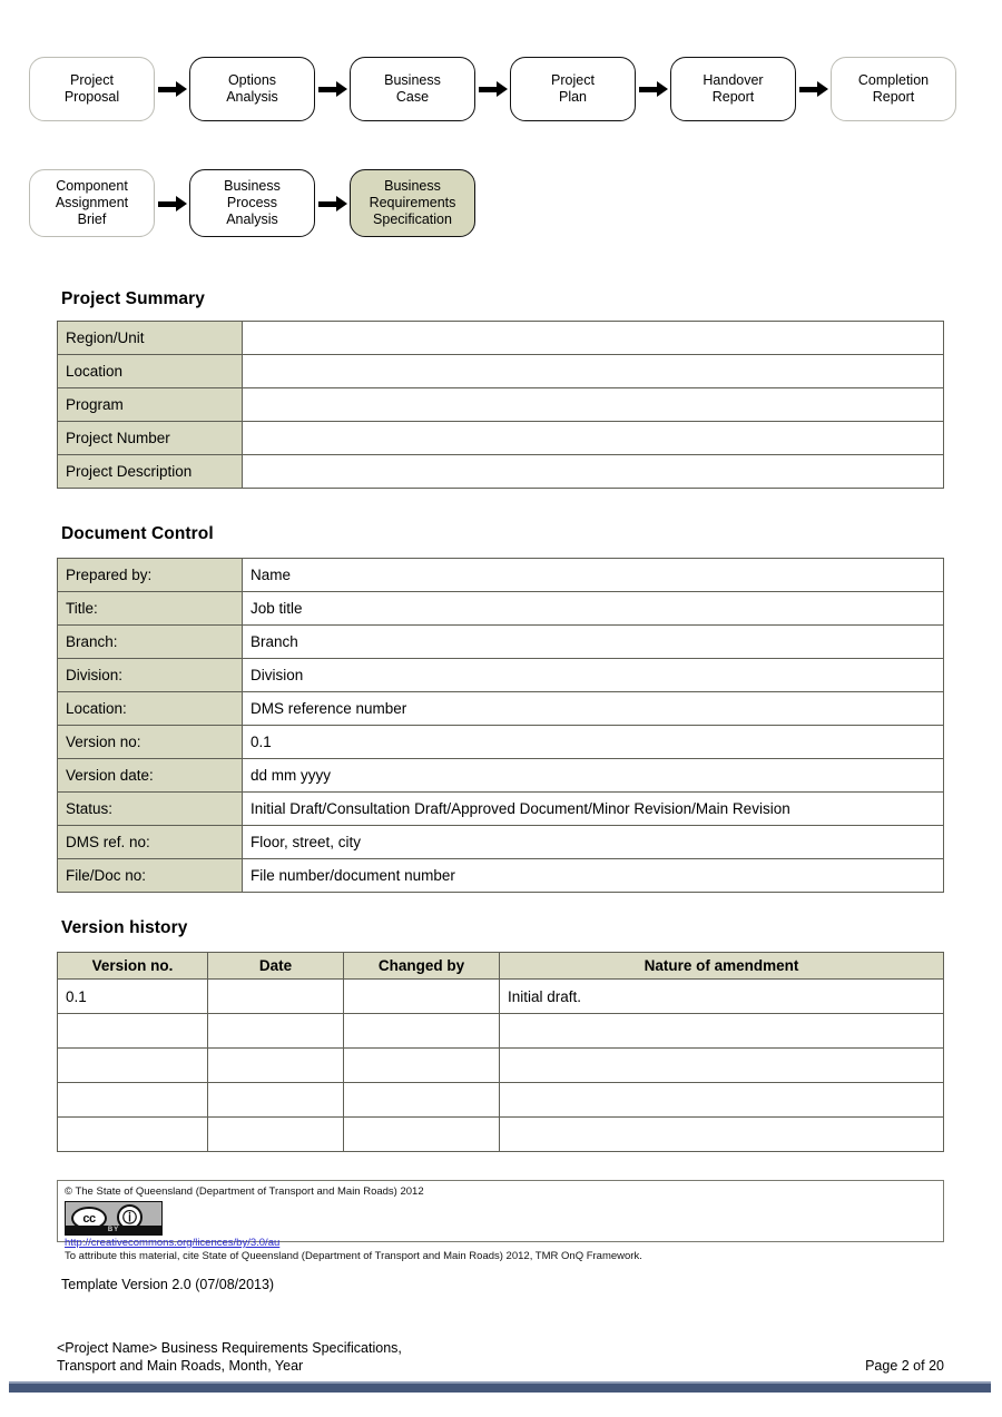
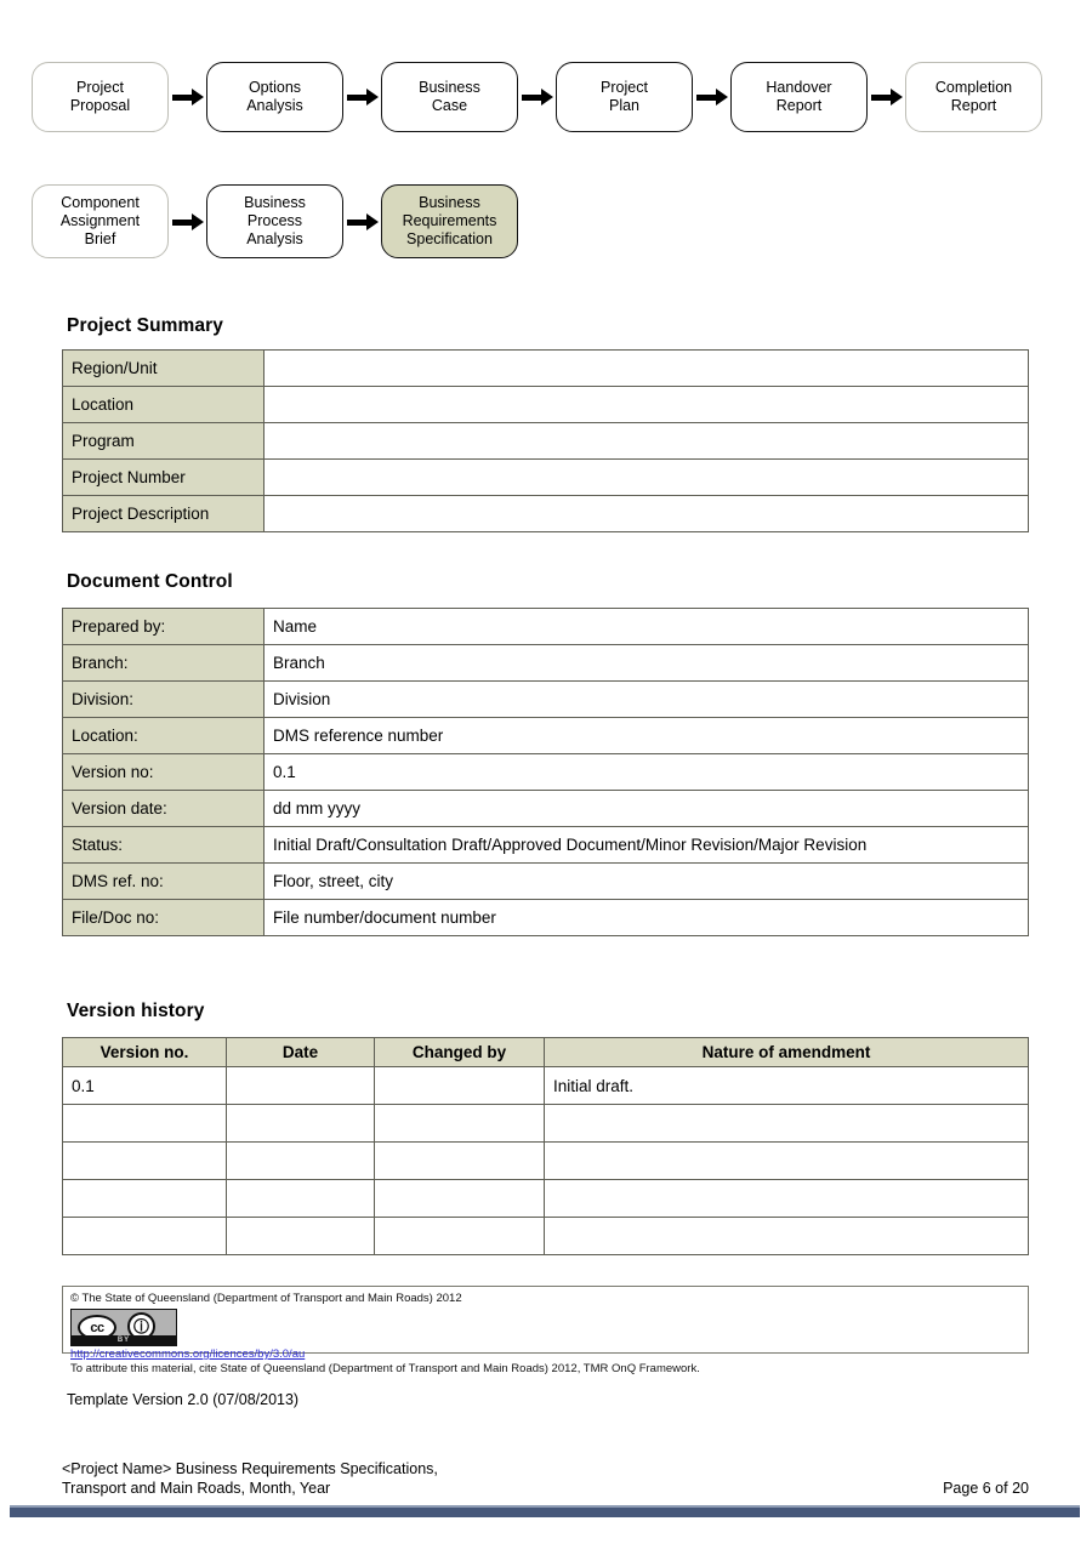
  Project
  Proposal
  Options
  Analysis
  Business
  Case
  Project
  Plan
  Handover
  Report
  Completion
  Report
  Component
  Assignment
  Brief
  Business
  Process
  Analysis
  Business
  Requirements
  Specification
  Project Summary
  Region/Unit
  Location
  Program
  Project Number
  Project Description
  Document Control
  Prepared by:	Name
- Title:	Job title
  Branch:	Branch
  Division:	Division
  Location:	DMS reference number
  Version no:	0.1
  Version date:	dd mm yyyy
- Status:	Initial Draft/Consultation Draft/Approved Document/Minor Revision/Main Revision
+ Status:	Initial Draft/Consultation Draft/Approved Document/Minor Revision/Major Revision
  DMS ref. no:	Floor, street, city
  File/Doc no:	File number/document number
  Version history
  Version no.	Date	Changed by	Nature of amendment
  0.1			Initial draft.
  © The State of Queensland (Department of Transport and Main Roads) 2012
  cc
  ⓘ
  http://creativecommons.org/licences/by/3.0/au
  To attribute this material, cite State of Queensland (Department of Transport and Main Roads) 2012, TMR OnQ Framework.
  Template Version 2.0 (07/08/2013)
  <Project Name> Business Requirements Specifications,
  Transport and Main Roads, Month, Year
- Page 2 of 20
+ Page 6 of 20
